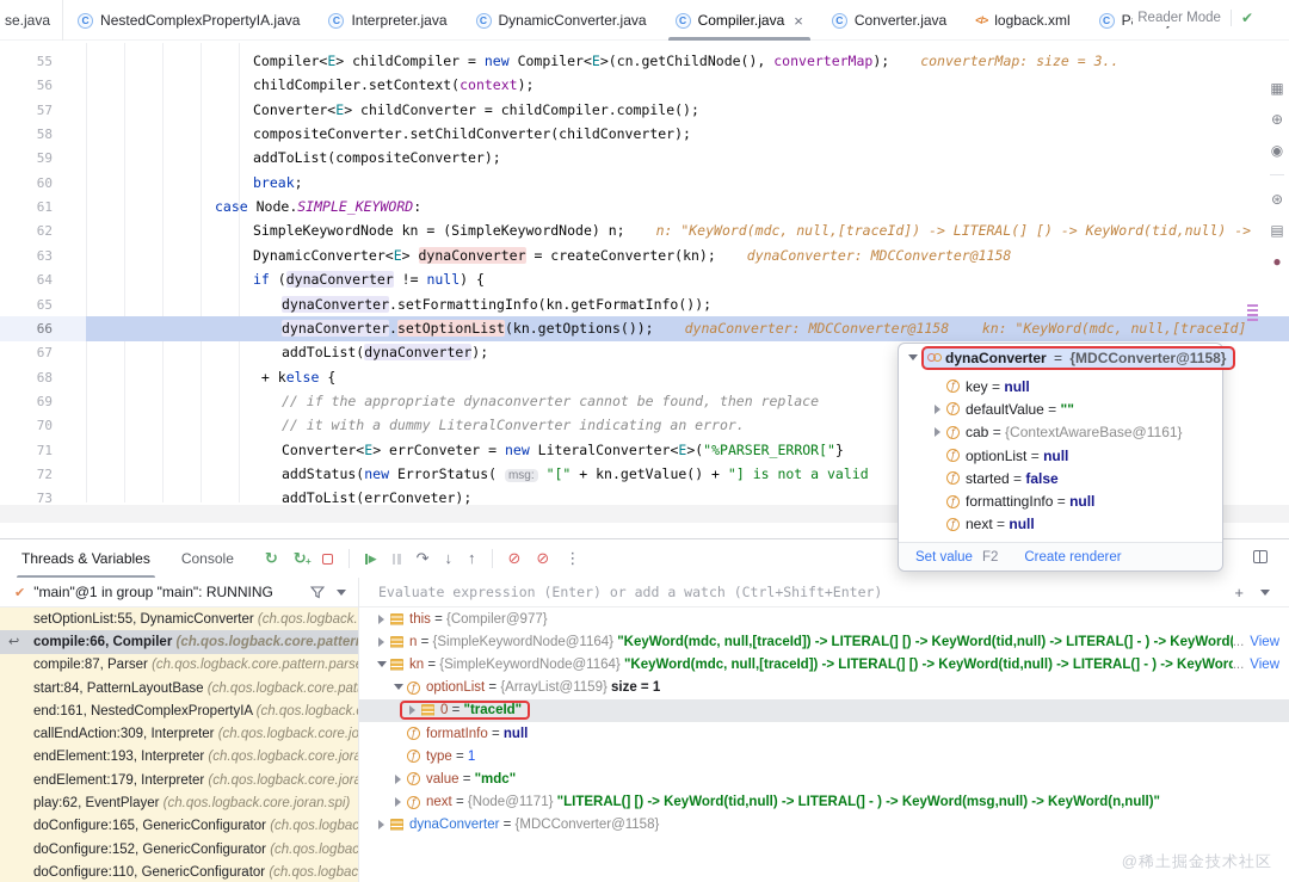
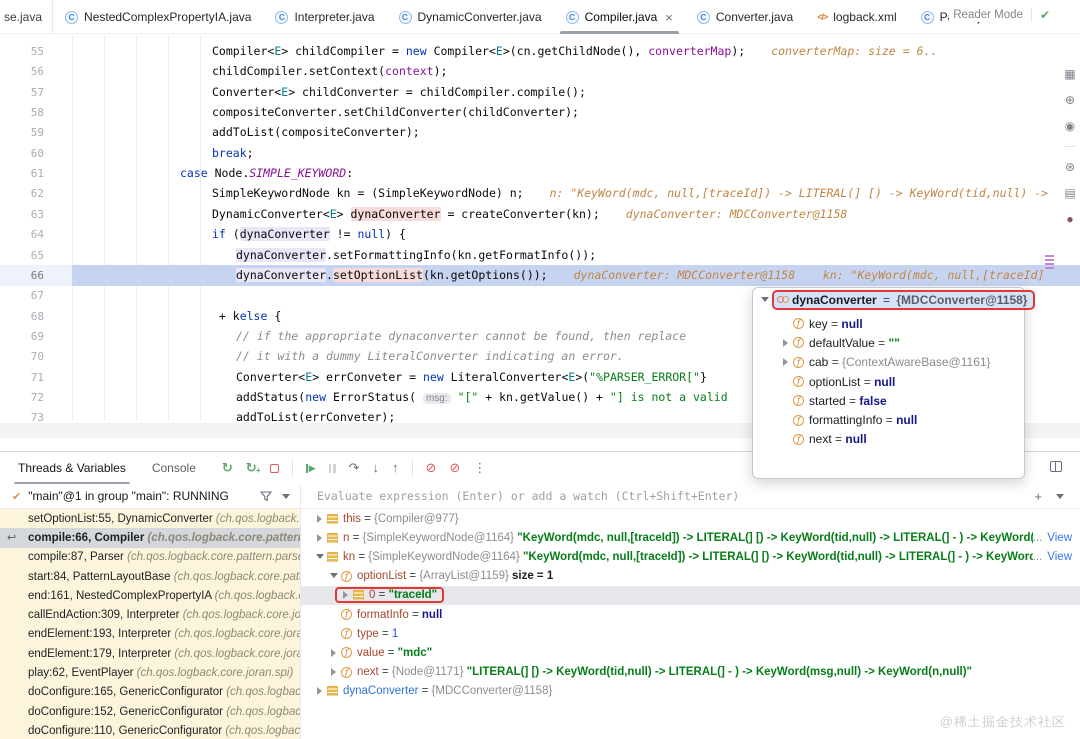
  se.java
  C
  NestedComplexPropertyIA.java
  C
  Interpreter.java
  C
  DynamicConverter.java
  C
  Compiler.java
  ×
  C
  Converter.java
  </>
  logback.xml
  C
  55
- Compiler<E> childCompiler = new Compiler<E>(cn.getChildNode(), converterMap); converterMap: size = 3..
+ Compiler<E> childCompiler = new Compiler<E>(cn.getChildNode(), converterMap); converterMap: size = 6..
  56
  childCompiler.setContext(context);
  57
  Converter<E> childConverter = childCompiler.compile();
  58
  compositeConverter.setChildConverter(childConverter);
  59
  addToList(compositeConverter);
  60
  break;
  61
  case Node.SIMPLE_KEYWORD:
  62
  SimpleKeywordNode kn = (SimpleKeywordNode) n; n: "KeyWord(mdc, null,[traceId]) -> LITERAL(] [) -> KeyWord(tid,null) ->
  63
  DynamicConverter<E> dynaConverter = createConverter(kn); dynaConverter: MDCConverter@1158
  64
  if (dynaConverter != null) {
  65
  dynaConverter.setFormattingInfo(kn.getFormatInfo());
  66
  dynaConverter.setOptionList(kn.getOptions()); dynaConverter: MDCConverter@1158 kn: "KeyWord(mdc, null,[traceId]
  67
- addToList(dynaConverter);
  68
  + kelse {
  69
  // if the appropriate dynaconverter cannot be found, then replace
  70
  // it with a dummy LiteralConverter indicating an error.
  71
  Converter<E> errConveter = new LiteralConverter<E>("%PARSER_ERROR["}
  72
  addStatus(new ErrorStatus( msg: "[" + kn.getValue() + "] is not a valid
  73
  addToList(errConveter);
  Reader Mode
  ✔
  ▦
  ⊕
  ◉
  ⊛
  ▤
  ●
  dynaConverter
  =
  {MDCConverter@1158}
  key
  =
  null
  defaultValue
  =
  ""
  cab
  =
  {ContextAwareBase@1161}
  optionList
  =
  null
  started
  =
  false
  formattingInfo
  =
  null
  next
  =
  null
- Set value
- F2
- Create renderer
  Threads & Variables
  Console
  ↻
  ↻
  +
  ▶
  ↷
  ↓
  ↑
  ⊘
  ⊘
  ⋮
  ✔
  "main"@1 in group "main": RUNNING
  setOptionList:55, DynamicConverter
  ↩
  compile:66, Compiler
  (ch.qos.logback.core.patter
  compile:87, Parser
  (ch.qos.logback.core.pattern.pars
  start:84, PatternLayoutBase
  (ch.qos.logback.core.pat
  end:161, NestedComplexPropertyIA
  callEndAction:309, Interpreter
  (ch.qos.logback.core.jo
  endElement:193, Interpreter
  (ch.qos.logback.core.jor
  endElement:179, Interpreter
  (ch.qos.logback.core.jor
  play:62, EventPlayer
  (ch.qos.logback.core.joran.spi)
  doConfigure:165, GenericConfigurator
  doConfigure:152, GenericConfigurator
  doConfigure:110, GenericConfigurator
  Evaluate expression (Enter) or add a watch (Ctrl+Shift+Enter)
  +
  this
  =
  {Compiler@977}
  n
  =
  {SimpleKeywordNode@1164}
  "KeyWord(mdc, null,[traceId]) -> LITERAL(] [) -> KeyWord(tid,null) -> LITERAL(] - ) -> KeyWord(
  ...
  View
  kn
  =
  {SimpleKeywordNode@1164}
  "KeyWord(mdc, null,[traceId]) -> LITERAL(] [) -> KeyWord(tid,null) -> LITERAL(] - ) -> KeyWor
  ...
  View
  optionList
  =
  {ArrayList@1159}
  size = 1
  0
  =
  "traceId"
  formatInfo
  =
  null
  type
  =
  1
  value
  =
  "mdc"
  next
  =
  {Node@1171}
  "LITERAL(] [) -> KeyWord(tid,null) -> LITERAL(] - ) -> KeyWord(msg,null) -> KeyWord(n,null)"
  dynaConverter
  =
  {MDCConverter@1158}
  @稀土掘金技术社区
